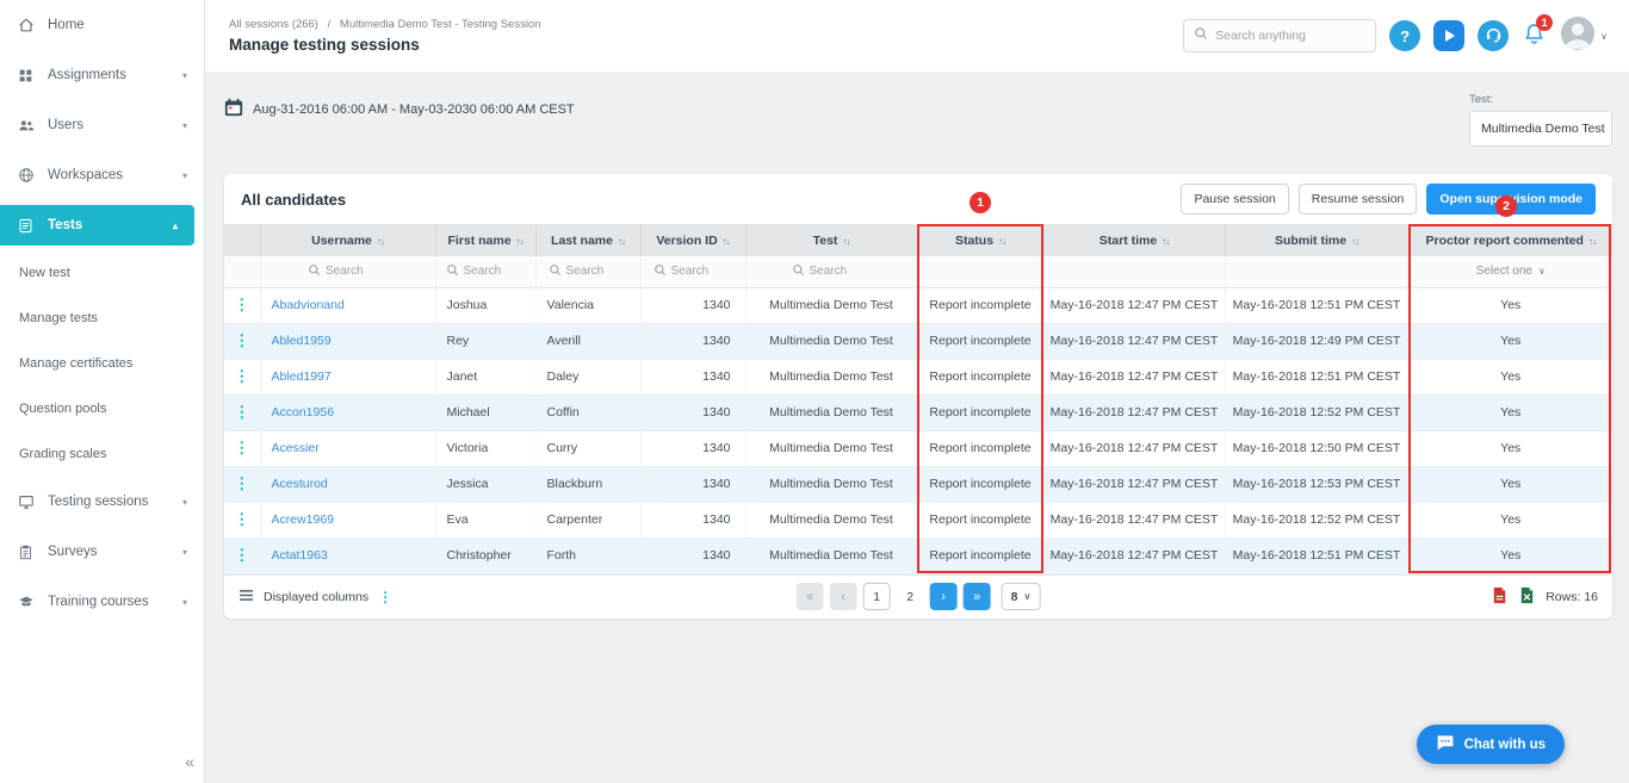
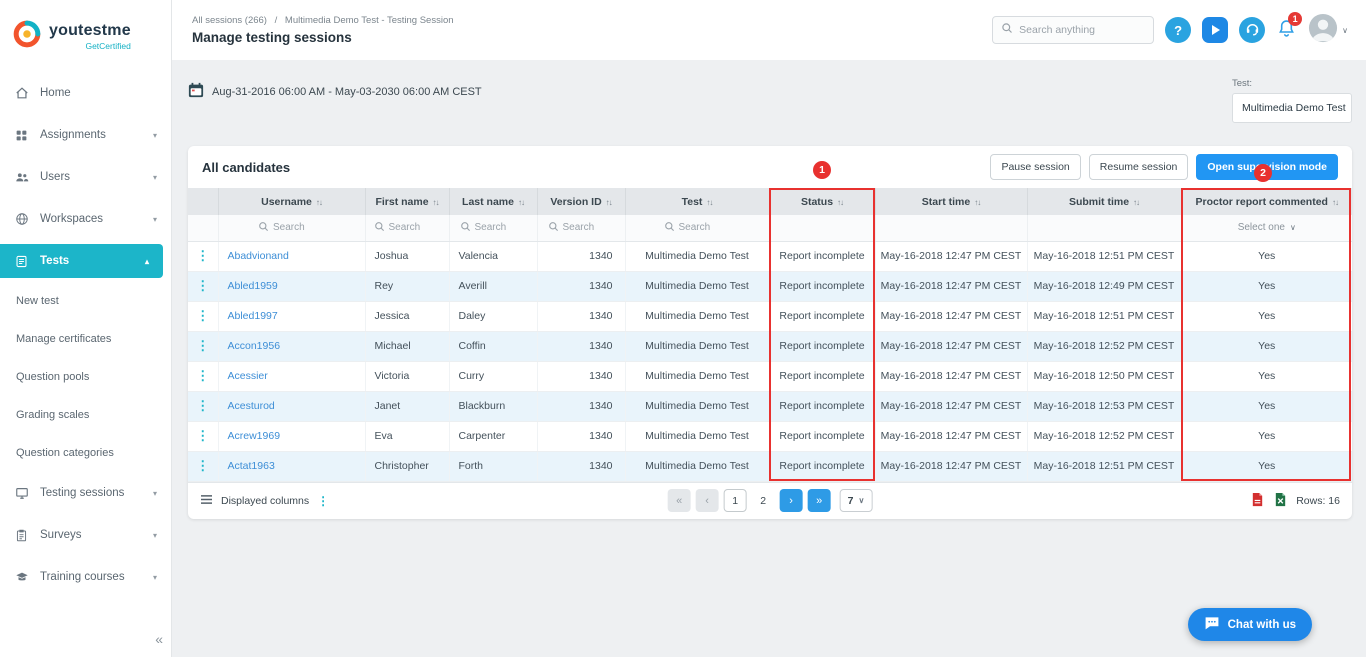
+ youtestme
+ GetCertified
  Home
  Assignments
  ▾
  Users
  ▾
  Workspaces
  ▾
  Tests
  ▴
  New test
- Manage tests
  Manage certificates
  Question pools
  Grading scales
+ Question categories
  Testing sessions
  ▾
  Surveys
  ▾
  Training courses
  ▾
  «
  All sessions (266) / Multimedia Demo Test - Testing Session
  Manage testing sessions
  Search anything
  ?
  1
  ∨
  Aug-31-2016 06:00 AM - May-03-2030 06:00 AM CEST
  Test:
  Multimedia Demo Test
  All candidates
  Pause session
  Resume session
  Open supision mode
  	Username ↑↓	First name ↑↓	Last name ↑↓	Version ID ↑↓	Test ↑↓	Status ↑↓	Start time ↑↓	Submit time ↑↓	Proctor report commented ↑↓
  	Search	Search	Search	Search	Search				Select one ∨
  ⋮	Abadvionand	Joshua	Valencia	1340	Multimedia Demo Test	Report incomplete	May-16-2018 12:47 PM CEST	May-16-2018 12:51 PM CEST	Yes
  ⋮	Abled1959	Rey	Averill	1340	Multimedia Demo Test	Report incomplete	May-16-2018 12:47 PM CEST	May-16-2018 12:49 PM CEST	Yes
- ⋮	Abled1997	Janet	Daley	1340	Multimedia Demo Test	Report incomplete	May-16-2018 12:47 PM CEST	May-16-2018 12:51 PM CEST	Yes
+ ⋮	Abled1997	Jessica	Daley	1340	Multimedia Demo Test	Report incomplete	May-16-2018 12:47 PM CEST	May-16-2018 12:51 PM CEST	Yes
  ⋮	Accon1956	Michael	Coffin	1340	Multimedia Demo Test	Report incomplete	May-16-2018 12:47 PM CEST	May-16-2018 12:52 PM CEST	Yes
  ⋮	Acessier	Victoria	Curry	1340	Multimedia Demo Test	Report incomplete	May-16-2018 12:47 PM CEST	May-16-2018 12:50 PM CEST	Yes
- ⋮	Acesturod	Jessica	Blackburn	1340	Multimedia Demo Test	Report incomplete	May-16-2018 12:47 PM CEST	May-16-2018 12:53 PM CEST	Yes
+ ⋮	Acesturod	Janet	Blackburn	1340	Multimedia Demo Test	Report incomplete	May-16-2018 12:47 PM CEST	May-16-2018 12:53 PM CEST	Yes
  ⋮	Acrew1969	Eva	Carpenter	1340	Multimedia Demo Test	Report incomplete	May-16-2018 12:47 PM CEST	May-16-2018 12:52 PM CEST	Yes
  ⋮	Actat1963	Christopher	Forth	1340	Multimedia Demo Test	Report incomplete	May-16-2018 12:47 PM CEST	May-16-2018 12:51 PM CEST	Yes
  Displayed columns
  ⋮
  «
  ‹
  1
  2
  ›
  »
- 8
+ 7
  ∨
  Rows: 16
  1
  2
  Chat with us
